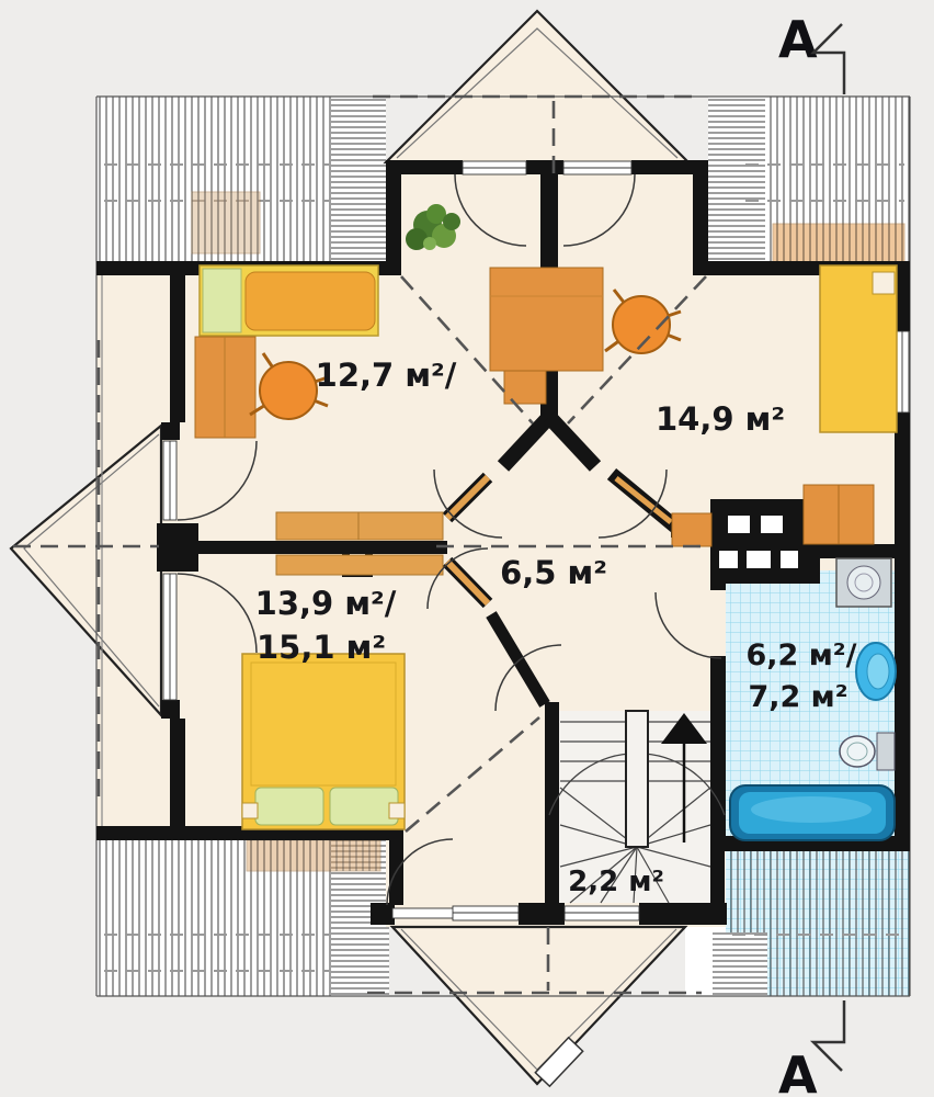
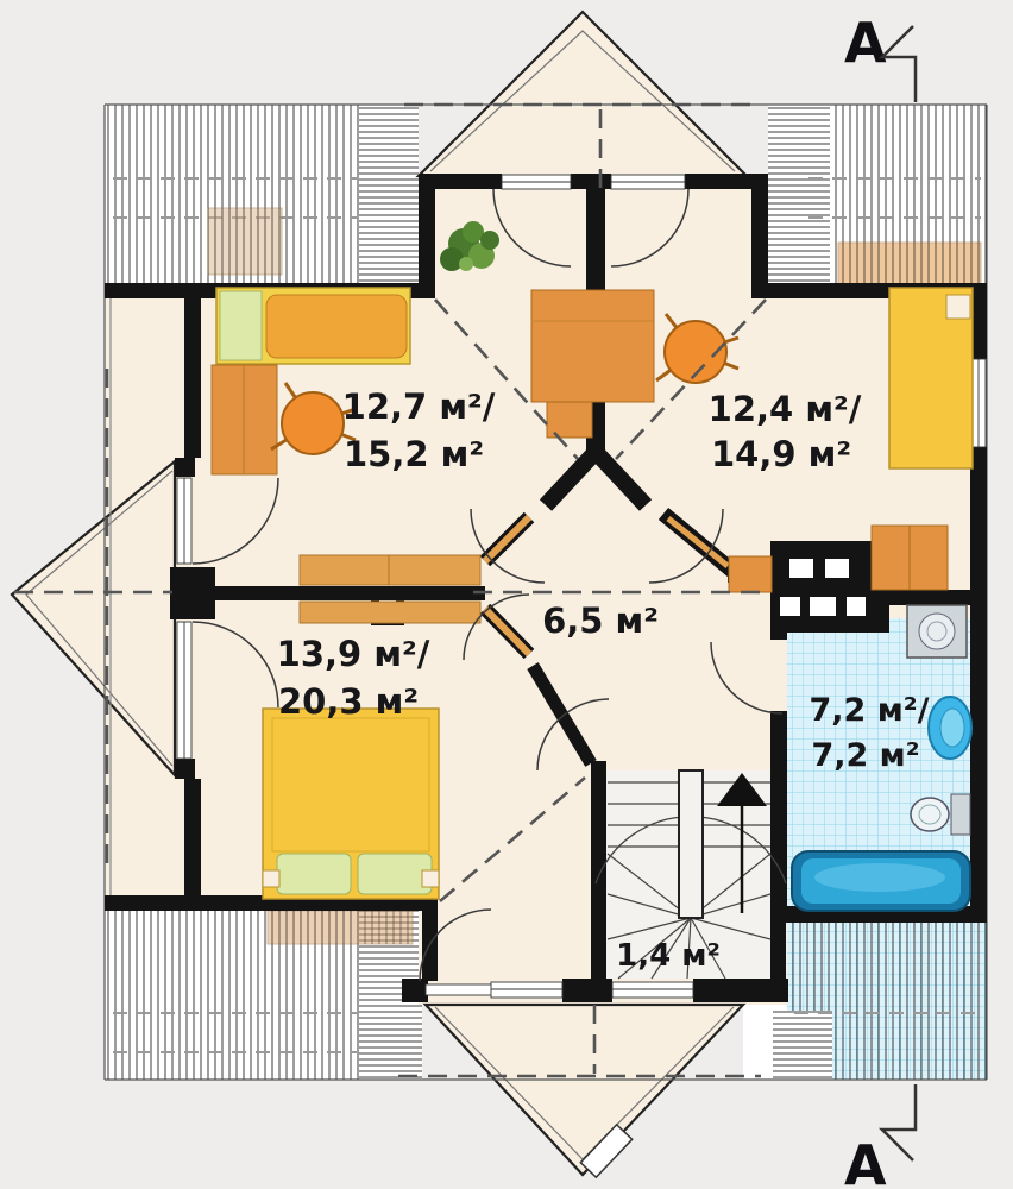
  A
  A
  12,7 м²/
+ 15,2 м²
+ 12,4 м²/
  14,9 м²
  13,9 м²/
- 15,1 м²
+ 20,3 м²
  6,5 м²
- 6,2 м²/
+ 7,2 м²/
  7,2 м²
- 2,2 м²
+ 1,4 м²
